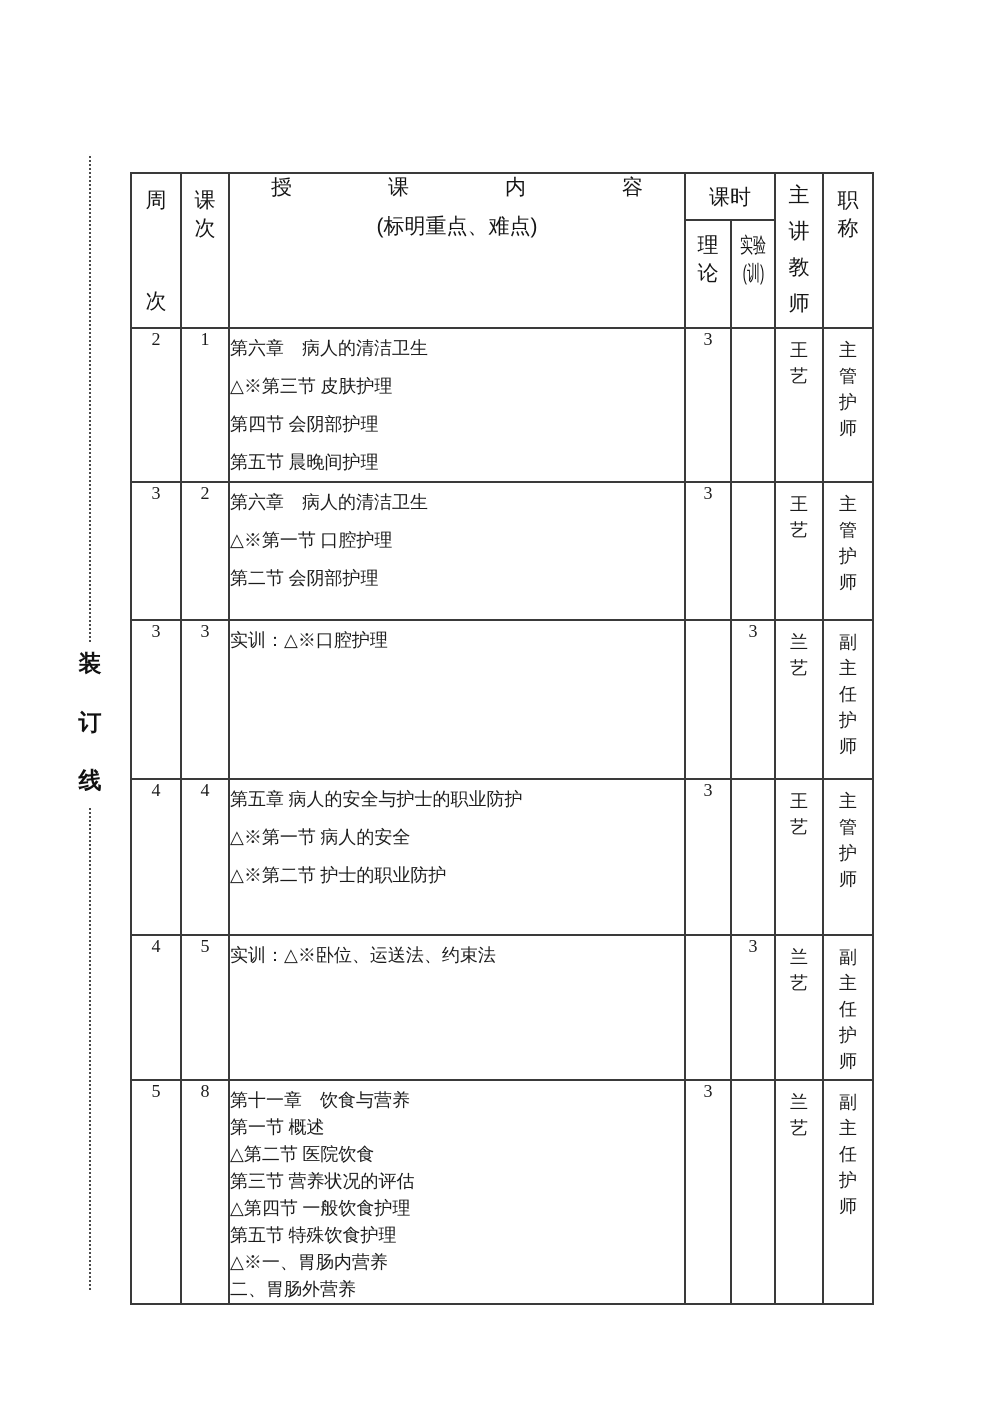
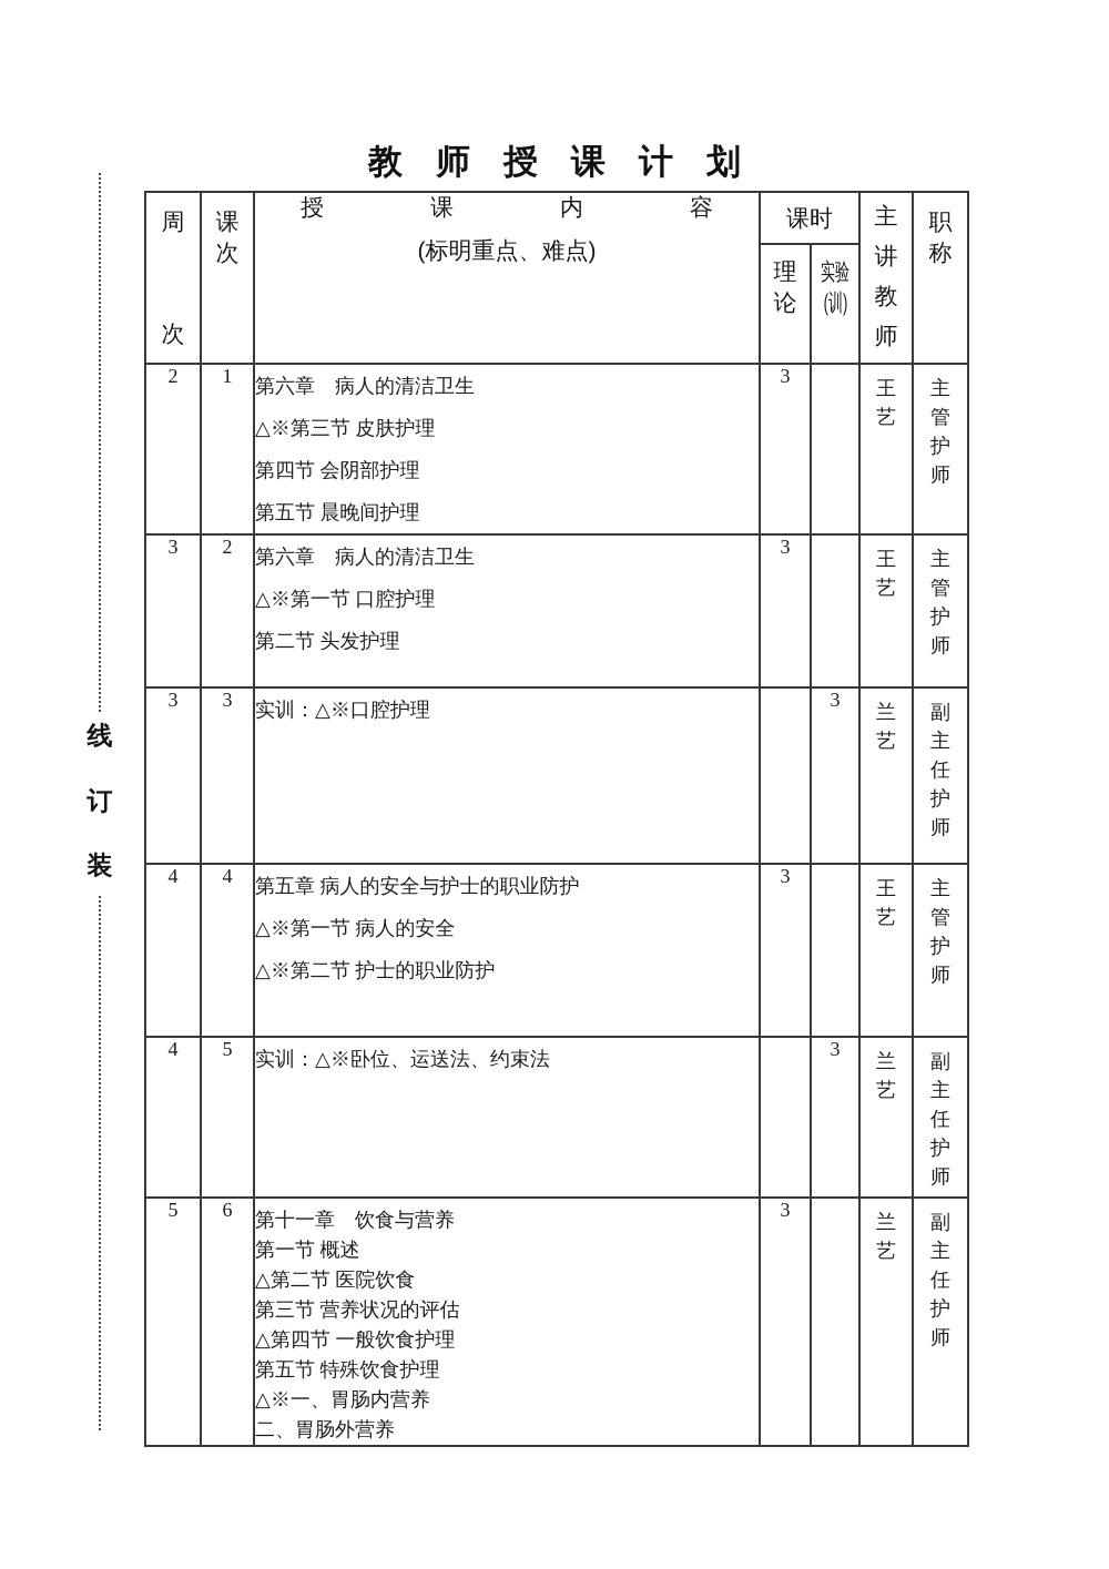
+ 教师授课计划
- 装
+ 线
  订
- 线
+ 装
  周 次	课 次	授课内容 (标明重点、难点)	课时	主讲教师	职 称
  理 论	实验 (训)
  2	1	第六章 病人的清洁卫生 △※第三节 皮肤护理 第四节 会阴部护理 第五节 晨晚间护理	3		王艺	主管护师
- 3	2	第六章 病人的清洁卫生 △※第一节 口腔护理 第二节 会阴部护理	3		王艺	主管护师
+ 3	2	第六章 病人的清洁卫生 △※第一节 口腔护理 第二节 头发护理	3		王艺	主管护师
  3	3	实训：△※口腔护理		3	兰艺	副主任护师
  4	4	第五章 病人的安全与护士的职业防护 △※第一节 病人的安全 △※第二节 护士的职业防护	3		王艺	主管护师
  4	5	实训：△※卧位、运送法、约束法		3	兰艺	副主任护师
- 5	8	第十一章 饮食与营养 第一节 概述 △第二节 医院饮食 第三节 营养状况的评估 △第四节 一般饮食护理 第五节 特殊饮食护理 △※一、胃肠内营养 二、胃肠外营养	3		兰艺	副主任护师
+ 5	6	第十一章 饮食与营养 第一节 概述 △第二节 医院饮食 第三节 营养状况的评估 △第四节 一般饮食护理 第五节 特殊饮食护理 △※一、胃肠内营养 二、胃肠外营养	3		兰艺	副主任护师
